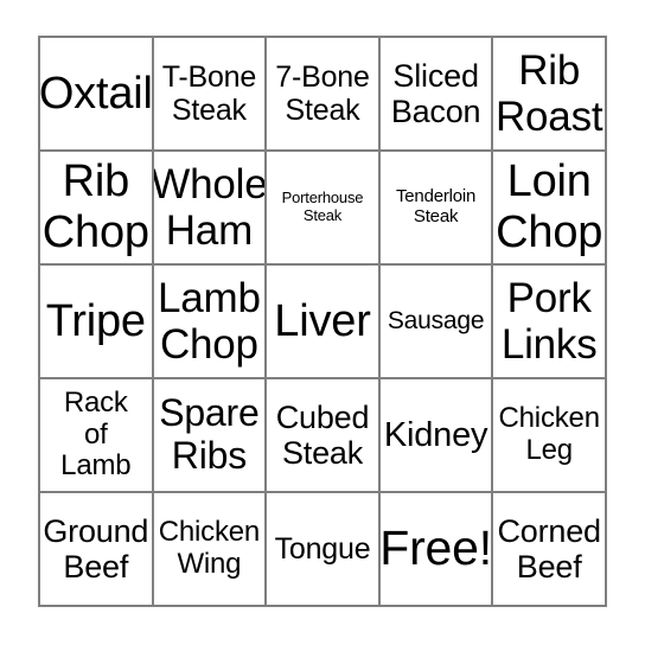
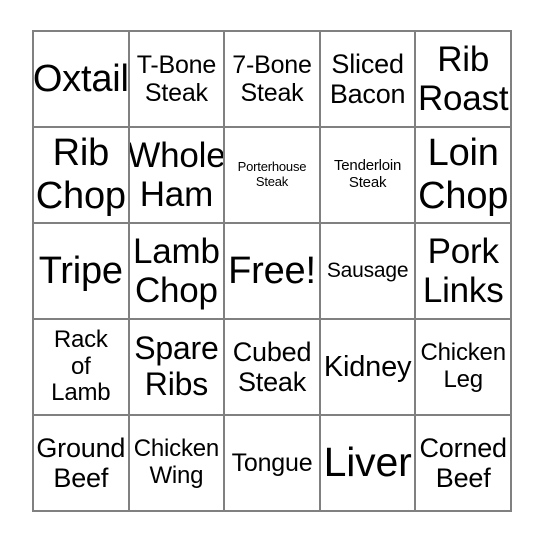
  Oxtail
  T-Bone
  Steak
  7-Bone
  Steak
  Sliced
  Bacon
  Rib
  Roast
  Rib
  Chop
  Whole
  Ham
  Porterhouse
  Steak
  Tenderloin
  Steak
  Loin
  Chop
  Tripe
  Lamb
  Chop
- Liver
+ Free!
  Sausage
  Pork
  Links
  Rack
  of
  Lamb
  Spare
  Ribs
  Cubed
  Steak
  Kidney
  Chicken
  Leg
  Ground
  Beef
  Chicken
  Wing
  Tongue
- Free!
+ Liver
  Corned
  Beef
